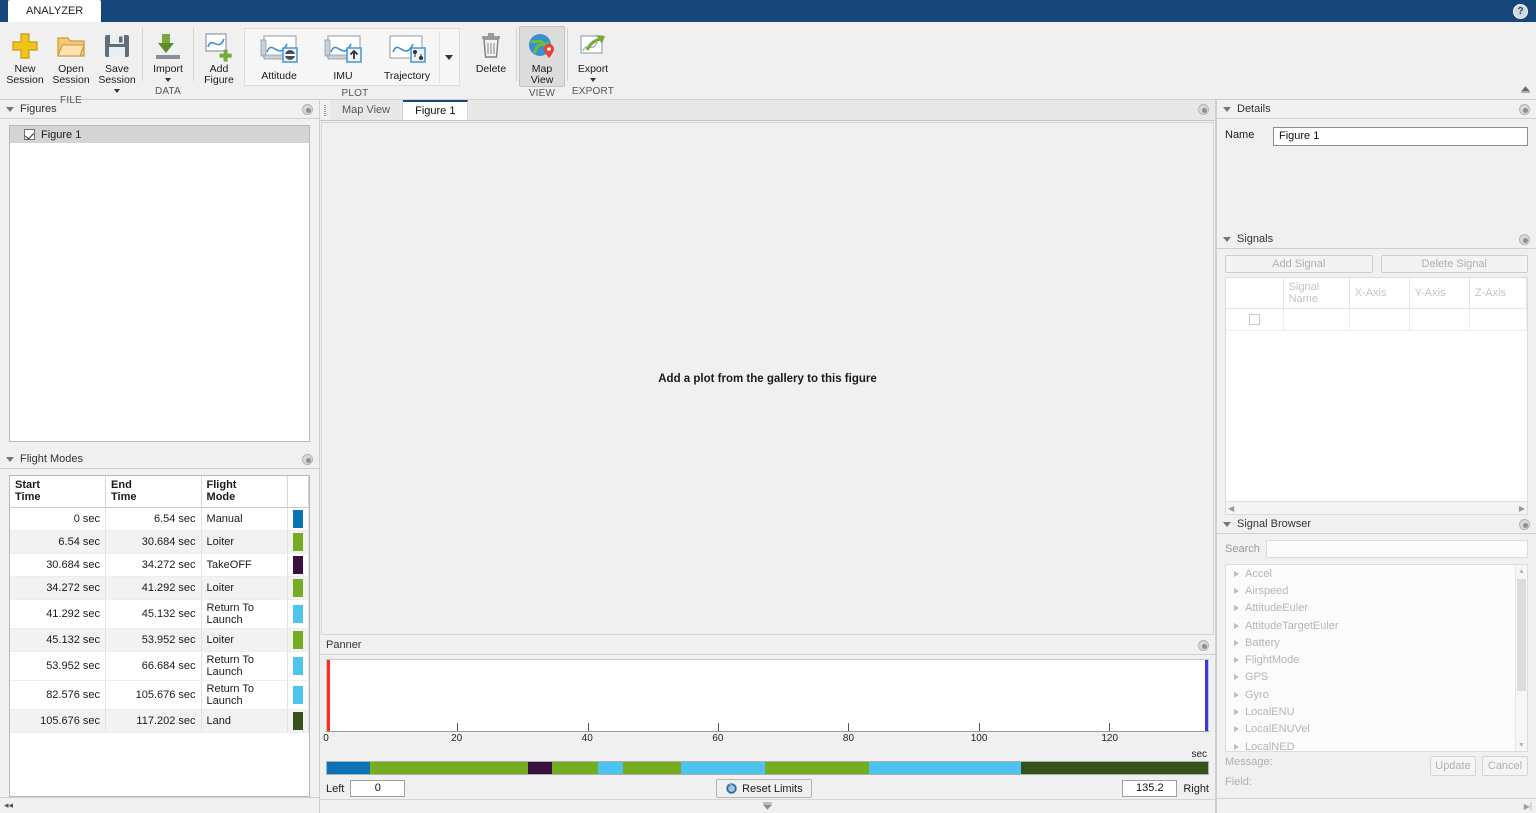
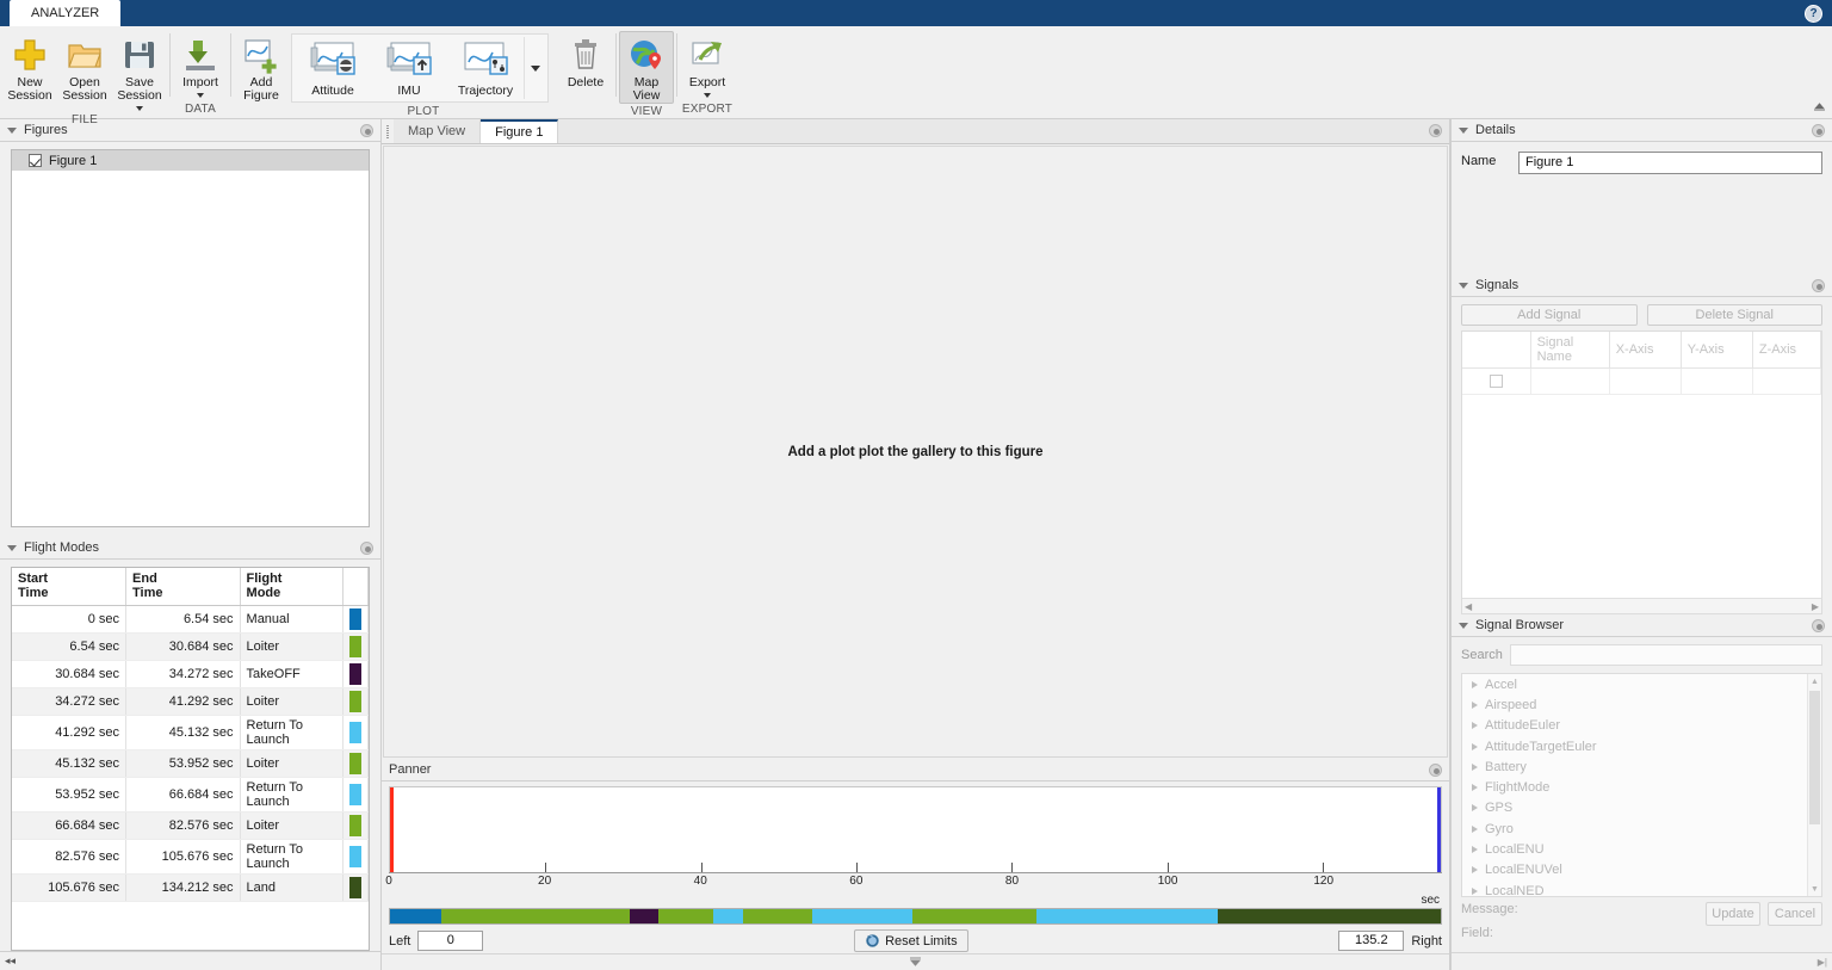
  ANALYZER
  ?
  New
  Session
  Open
  Session
  Save
  Session
  FILE
  Import
  DATA
  Add
  Figure
  Attitude
  IMU
  Trajectory
  Delete
  PLOT
  Map
  View
  VIEW
  Export
  EXPORT
  Figures
  Figure 1
  Flight Modes
  Start Time	End Time	Flight Mode
  0 sec	6.54 sec	Manual
  6.54 sec	30.684 sec	Loiter
  30.684 sec	34.272 sec	TakeOFF
  34.272 sec	41.292 sec	Loiter
  41.292 sec	45.132 sec	Return To Launch
  45.132 sec	53.952 sec	Loiter
  53.952 sec	66.684 sec	Return To Launch
+ 66.684 sec	82.576 sec	Loiter
  82.576 sec	105.676 sec	Return To Launch
- 105.676 sec	117.202 sec	Land
+ 105.676 sec	134.212 sec	Land
  ◂◂
  Map View
  Figure 1
- Add a plot from the gallery to this figure
+ Add a plot plot the gallery to this figure
  Panner
  0
  20
  40
  60
  80
  100
  120
  sec
  Left
  0
  Reset Limits
  135.2
  Right
  Details
  Name
  Figure 1
  Signals
  Add Signal
  Delete Signal
  	Signal Name	X-Axis	Y-Axis	Z-Axis
  ◀
  ▶
  Signal Browser
  Search
  Accel
  Airspeed
  AttitudeEuler
  AttitudeTargetEuler
  Battery
  FlightMode
  GPS
  Gyro
  LocalENU
  LocalENUVel
  LocalNED
  Message:
  Field:
  Update
  Cancel
  ▶|
